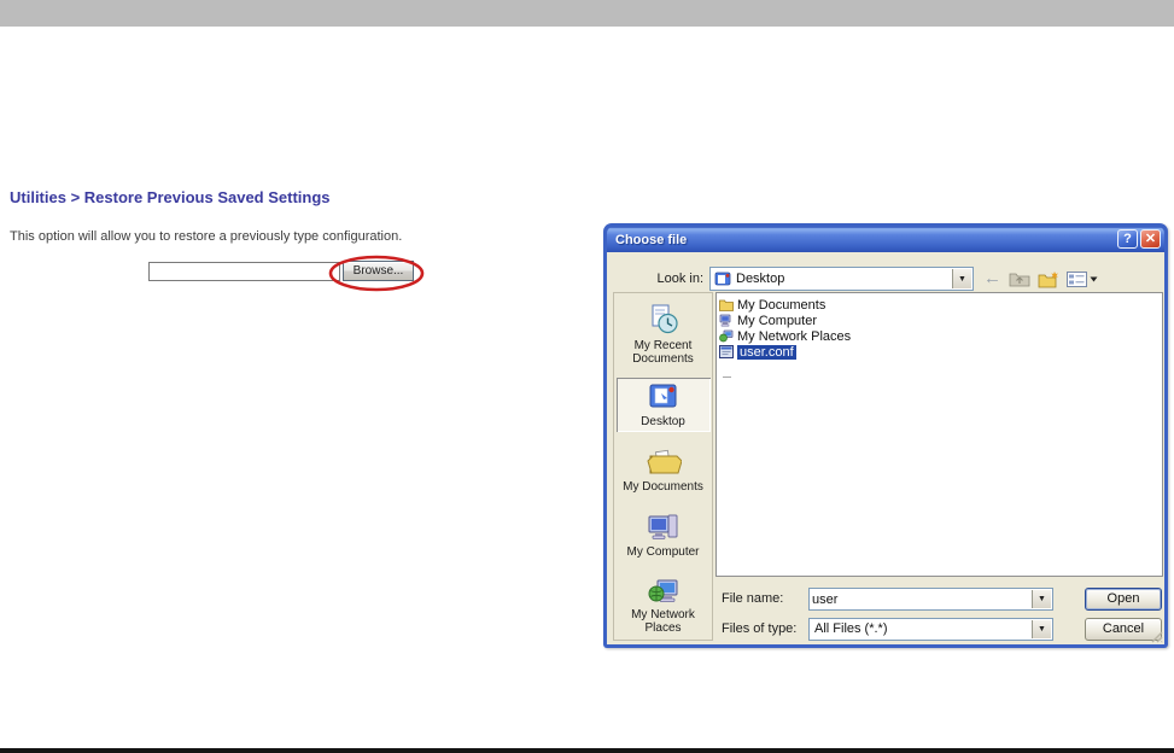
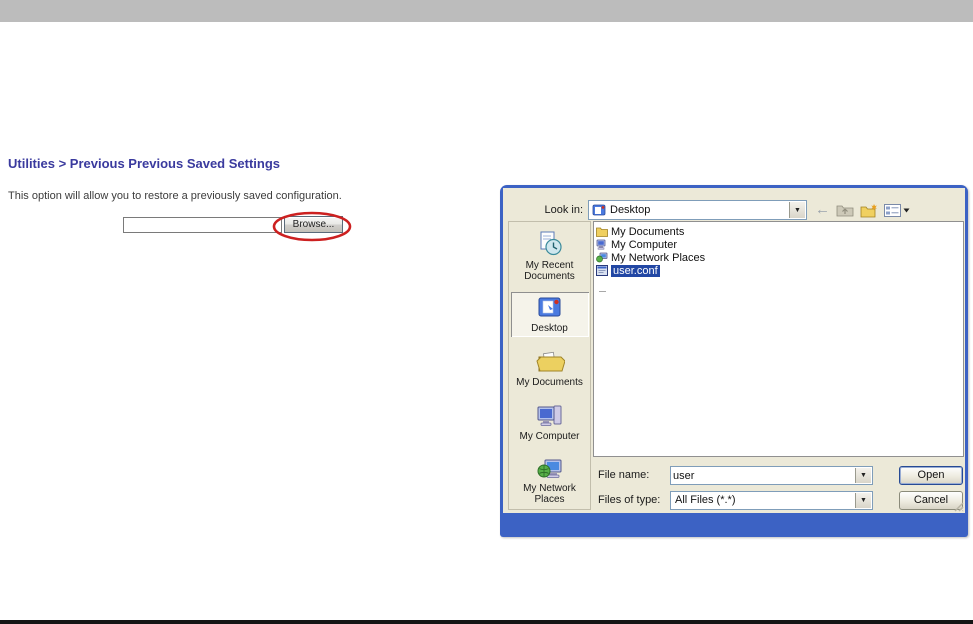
- Utilities > Restore Previous Saved Settings
+ Utilities > Previous Previous Saved Settings
- This option will allow you to restore a previously type configuration.
+ This option will allow you to restore a previously saved configuration.
  Browse...
- Choose file
- ?
- ✕
  Look in:
  Desktop
  ←
  My Recent Documents
  Desktop
  My Documents
  My Computer
  My Network Places
  My Documents
  My Computer
  My Network Places
  user.conf
  File name:
  user
  Files of type:
  All Files (*.*)
  Open
  Cancel
